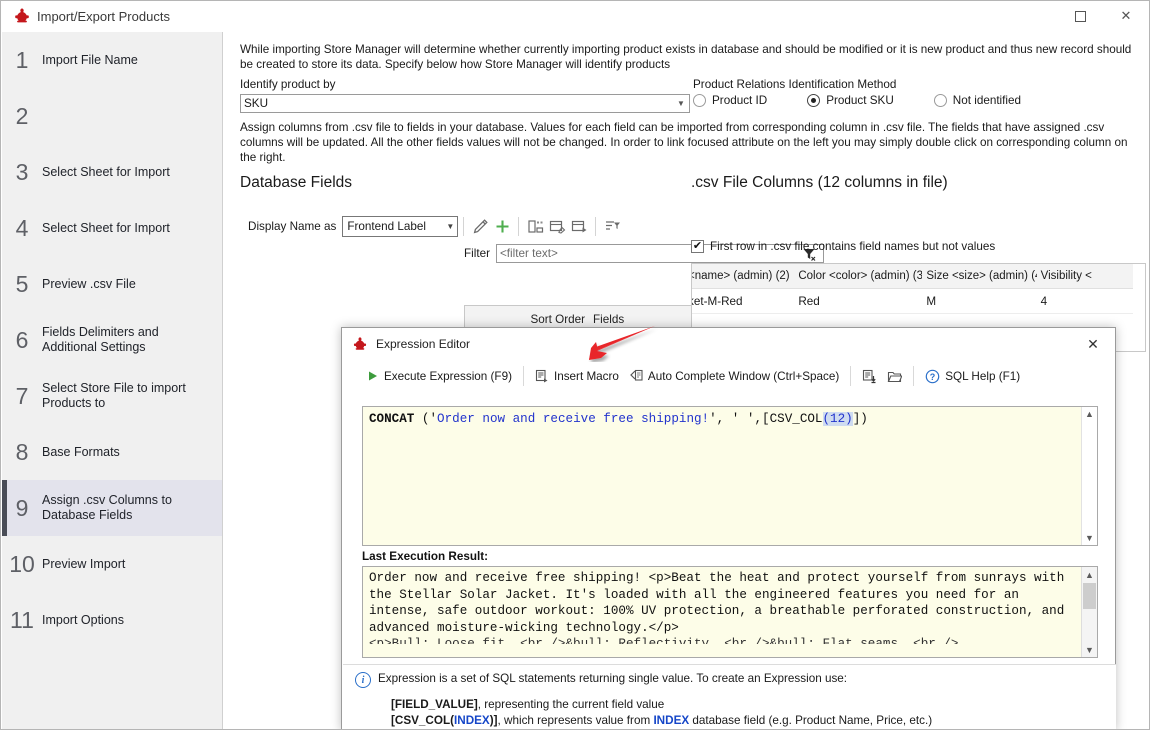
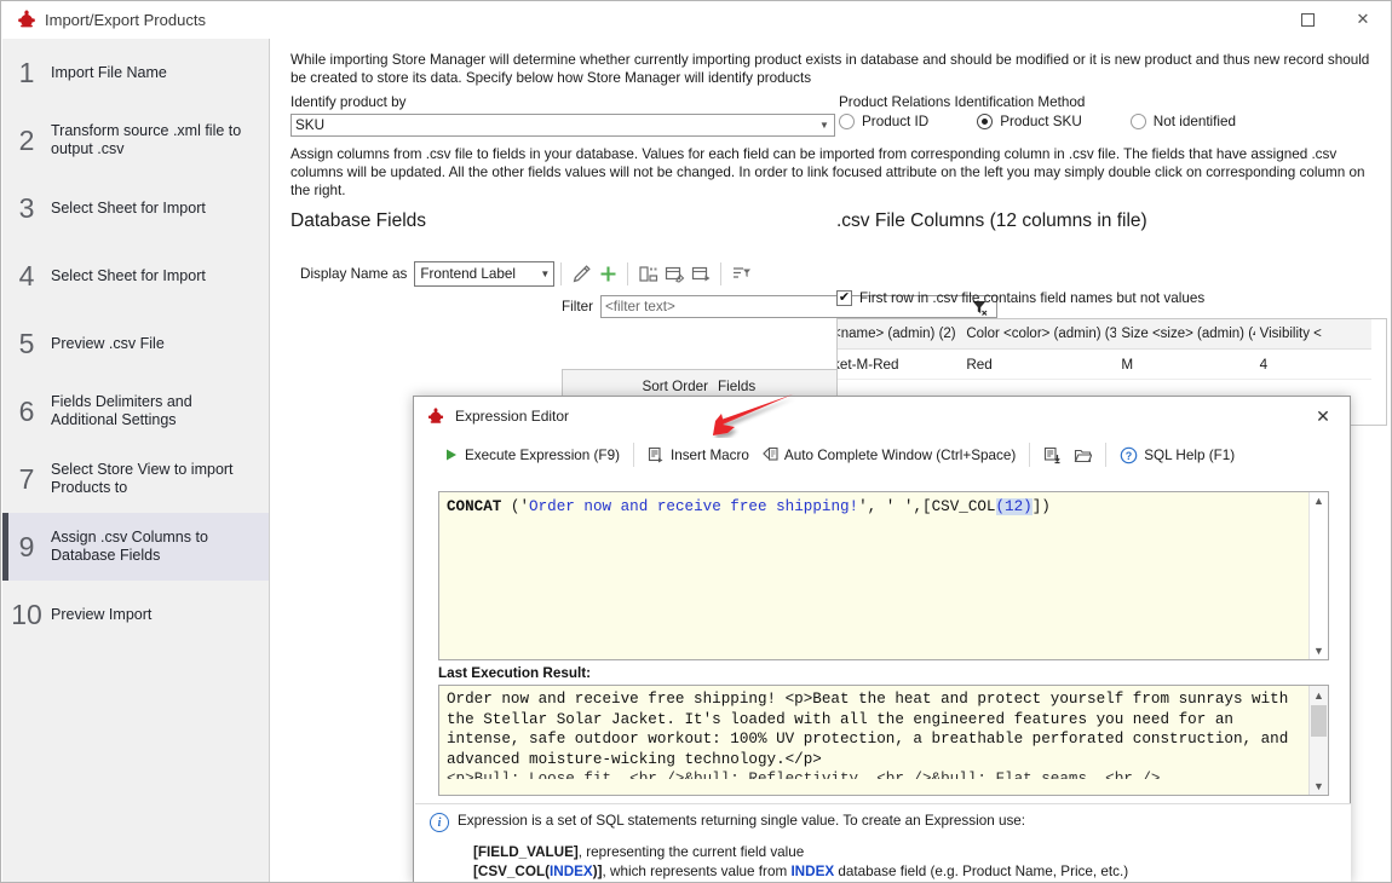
  Import/Export Products
  ✕
  1
  Import File Name
  2
+ Transform source .xml file to output .csv
  3
  Select Sheet for Import
  4
  Select Sheet for Import
  5
  Preview .csv File
  6
  Fields Delimiters and Additional Settings
  7
- Select Store File to import Products to
+ Select Store View to import Products to
- 8
- Base Formats
  9
  Assign .csv Columns to Database Fields
  10
  Preview Import
- 11
- Import Options
  While importing Store Manager will determine whether currently importing product exists in database and should be modified or it is new product and thus new record should be created to store its data. Specify below how Store Manager will identify products
  Identify product by
  SKU
  ▼
  Product Relations Identification Method
  Product ID
  Product SKU
  Not identified
  Assign columns from .csv file to fields in your database. Values for each field can be imported from corresponding column in .csv file. The fields that have assigned .csv columns will be updated. All the other fields values will not be changed. In order to link focused attribute on the left you may simply double click on corresponding column on the right.
  Database Fields
  Display Name as
  Frontend Label
  ▼
  Filter
  <filter text>
  Sort Order
  Fields
  .csv File Columns (12 columns in file)
  ✔
  First row in .csv file contains field names but not values
  <name> (admin) (2)
  Color <color> (admin) (3
  Size <size> (admin) (
  Visibility <
  et-M-Red
  Red
  M
  4
  Expression Editor
  ✕
  Execute Expression (F9)
  Insert Macro
  Auto Complete Window (Ctrl+Space)
  ?
  SQL Help (F1)
  CONCAT ('Order now and receive free shipping!', ' ',[CSV_COL(12)])
  ▲
  ▼
  Last Execution Result:
  Order now and receive free shipping! <p>Beat the heat and protect yourself from sunrays with the Stellar Solar Jacket. It's loaded with all the engineered features you need for an intense, safe outdoor workout: 100% UV protection, a breathable perforated construction, and advanced moisture-wicking technology.</p>
  ▲
  ▼
  i
  Expression is a set of SQL statements returning single value. To create an Expression use:
  [FIELD_VALUE], representing the current field value
  [CSV_COL(INDEX)], which represents value from INDEX database field (e.g. Product Name, Price, etc.)
